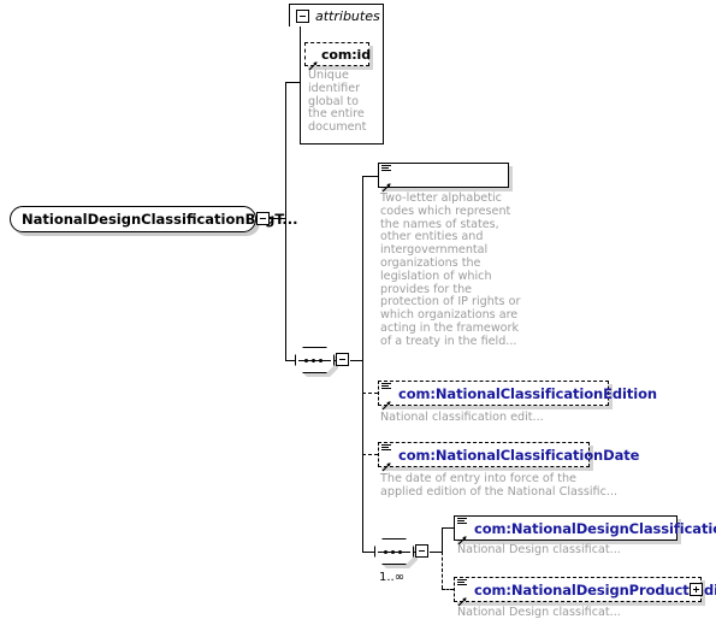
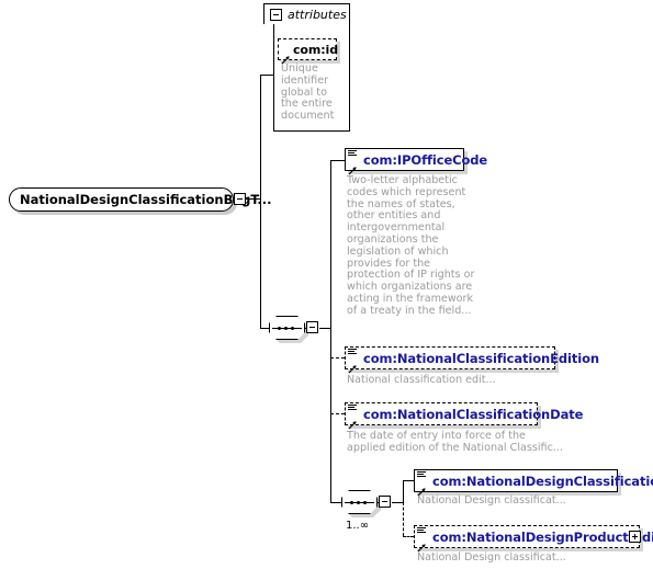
  NationalDesignClassificationBgT..
  attributes
  com:id
  Unique
  identifier
  global to
  the entire
  document
+ com:IPOfficeCode
  Two-letter alphabetic
  codes which represent
  the names of states,
  other entities and
  intergovernmental
  organizations the
  legislation of which
  provides for the
  protection of IP rights or
  which organizations are
  acting in the framework
  of a treaty in the field...
  com:NationalClassificationEdition
  National classification edit...
  com:NationalClassificationDate
  The date of entry into force of the
  applied edition of the National Classific...
  1..∞
  com:NationalDesignClassificati
  National Design classificat...
  com:NationalDesignProductd
  National Design classificat...
